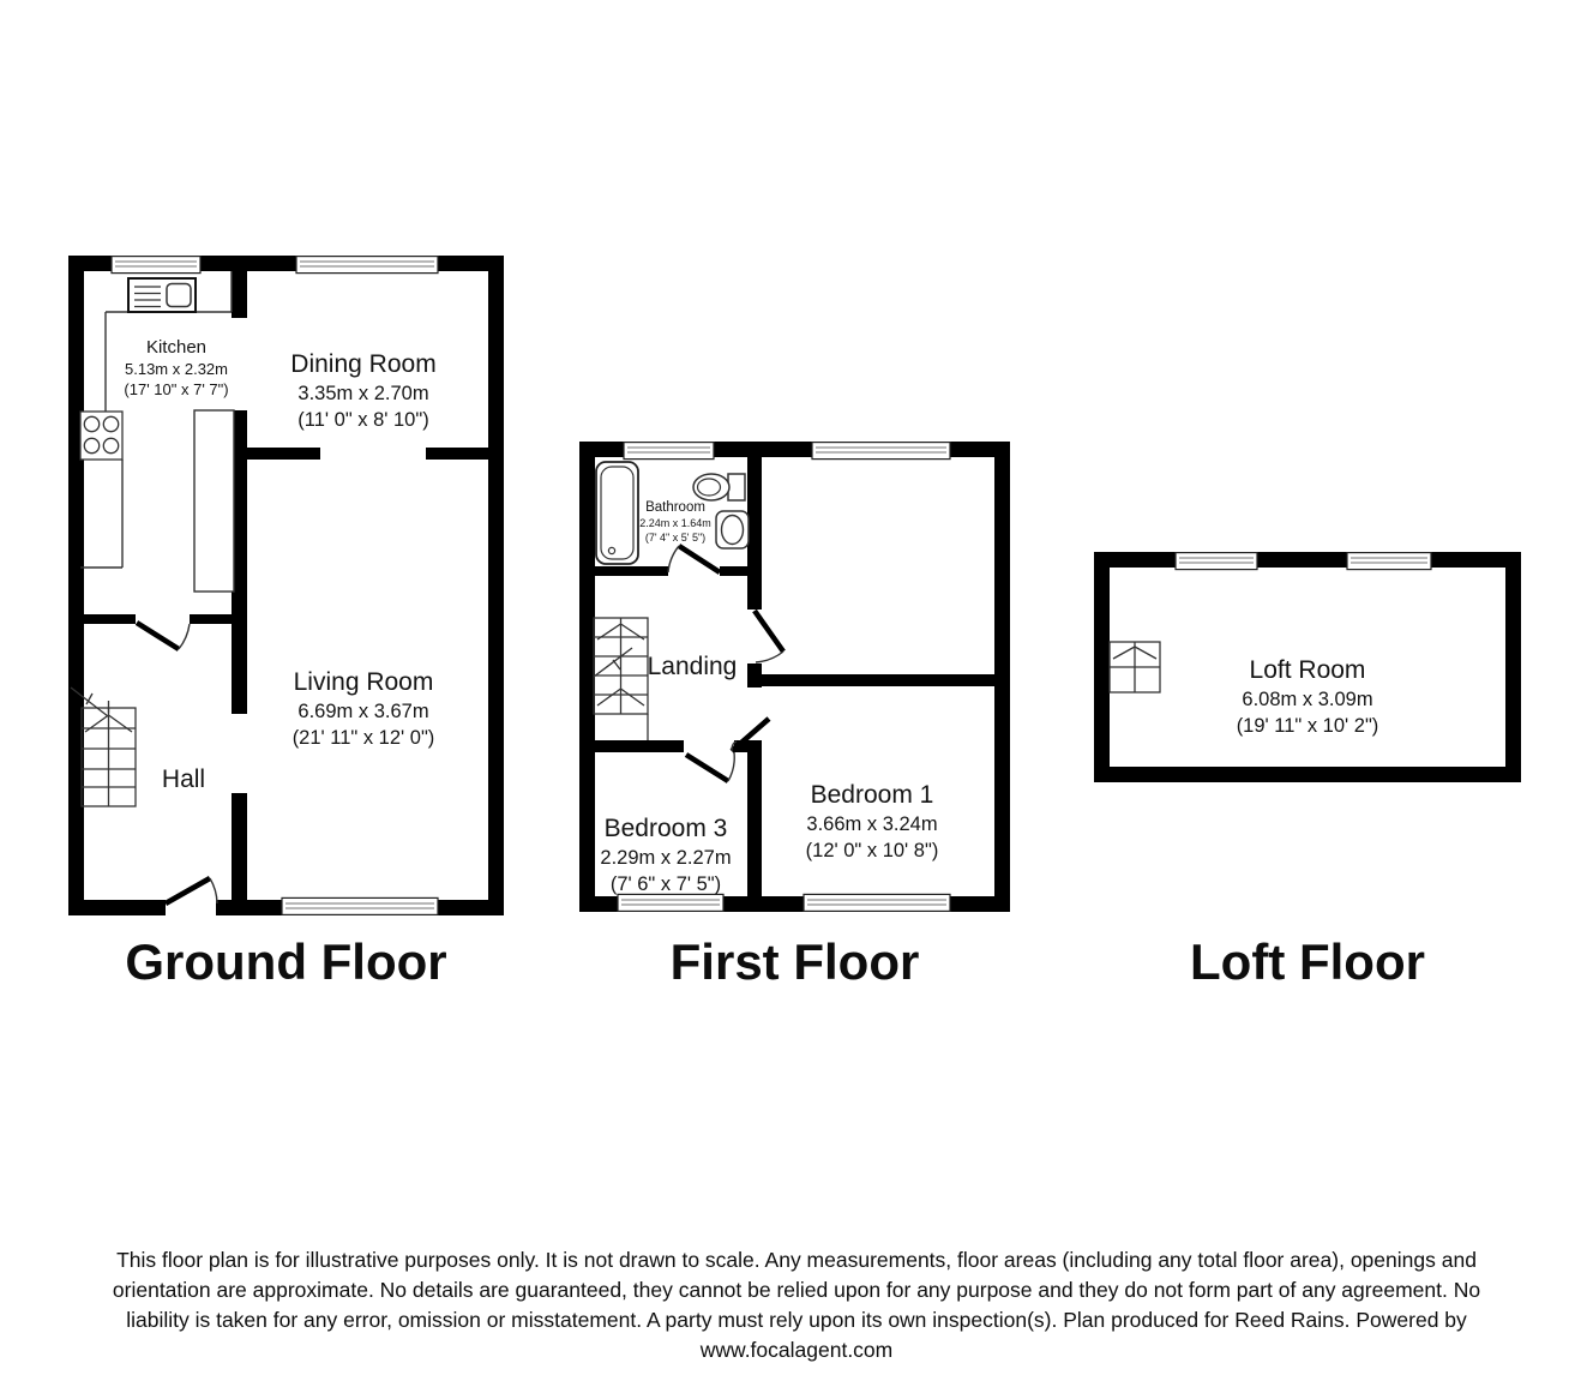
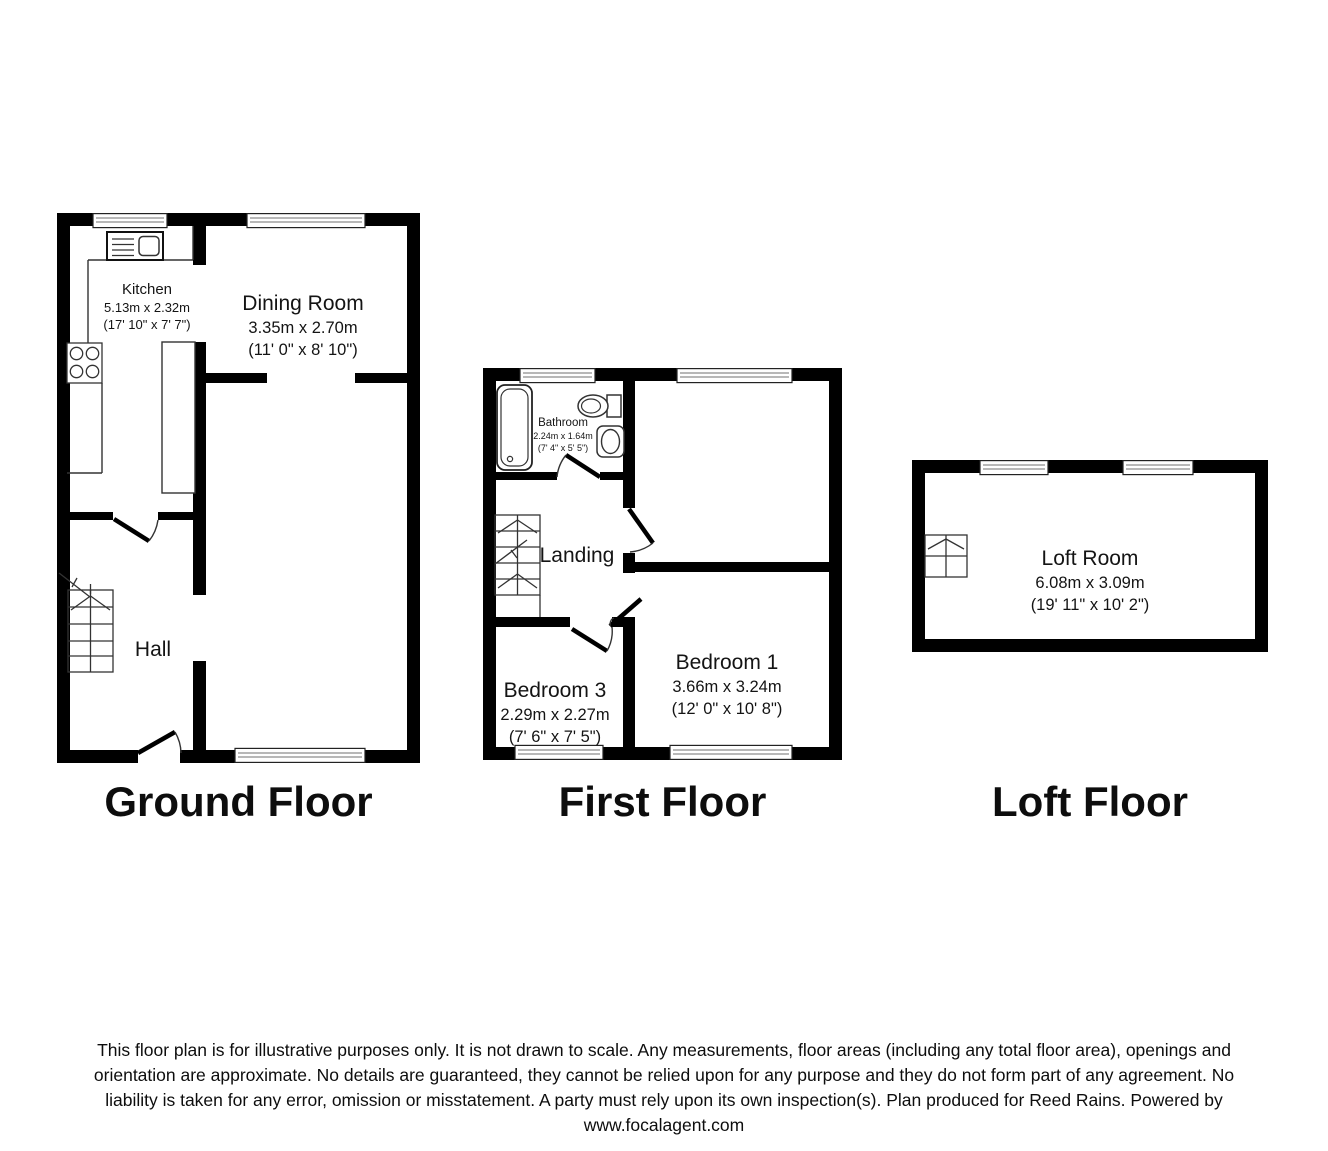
  Kitchen
  5.13m x 2.32m
  (17' 10" x 7' 7")
  Dining Room
  3.35m x 2.70m
  (11' 0" x 8' 10")
- Living Room
- 6.69m x 3.67m
- (21' 11" x 12' 0")
  Hall
  Bathroom
  2.24m x 1.64m
  (7' 4" x 5' 5")
  Landing
  Bedroom 3
  2.29m x 2.27m
  (7' 6" x 7' 5")
  Bedroom 1
  3.66m x 3.24m
  (12' 0" x 10' 8")
  Loft Room
  6.08m x 3.09m
  (19' 11" x 10' 2")
  Ground Floor
  First Floor
  Loft Floor
  This floor plan is for illustrative purposes only. It is not drawn to scale. Any measurements, floor areas (including any total floor area), openings and
  orientation are approximate. No details are guaranteed, they cannot be relied upon for any purpose and they do not form part of any agreement. No
  liability is taken for any error, omission or misstatement. A party must rely upon its own inspection(s). Plan produced for Reed Rains. Powered by
  www.focalagent.com
